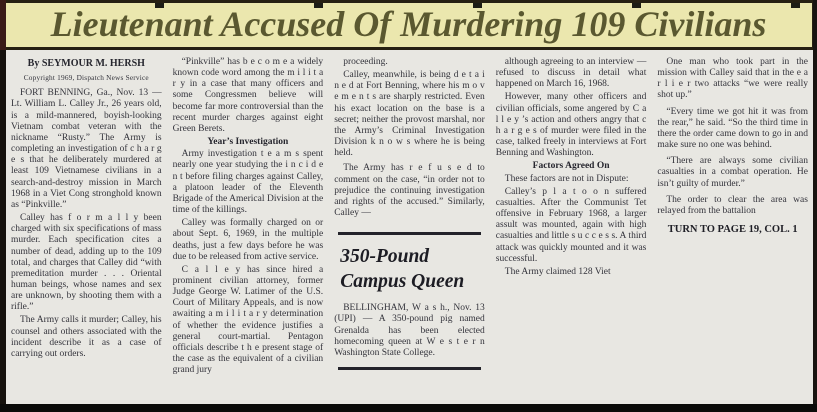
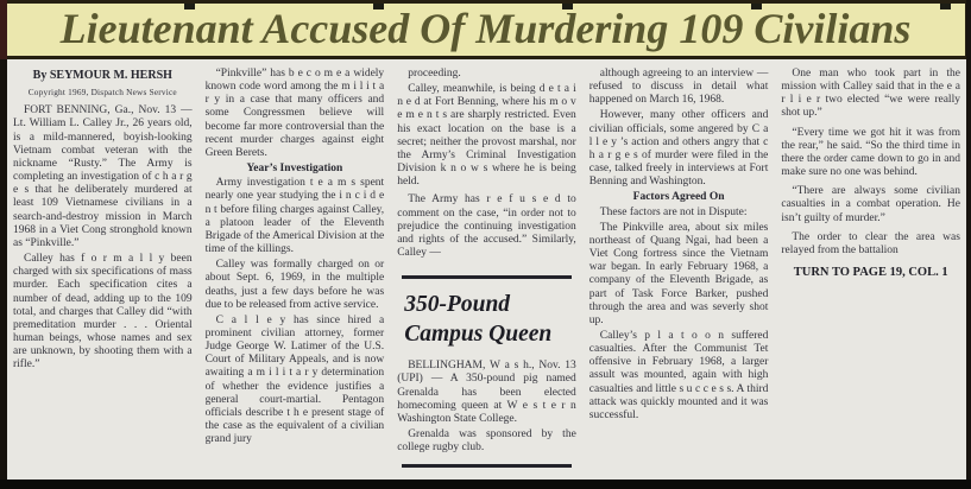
  Lieutenant Accused Of Murdering 109 Civilians
  By SEYMOUR M. HERSH
  Copyright 1969, Dispatch News Service
  FORT BENNING, Ga., Nov. 13 — Lt. William L. Calley Jr., 26 years old, is a mild-mannered, boyish-looking Vietnam combat veteran with the nickname “Rusty.” The Army is completing an investigation of c h a r g e s that he deliberately murdered at least 109 Vietnamese civilians in a search-and-destroy mission in March 1968 in a Viet Cong stronghold known as “Pinkville.”
  Calley has f o r m a l l y been charged with six specifications of mass murder. Each specification cites a number of dead, adding up to the 109 total, and charges that Calley did “with premeditation murder . . . Oriental human beings, whose names and sex are unknown, by shooting them with a rifle.”
- The Army calls it murder; Calley, his counsel and others associated with the incident describe it as a case of carrying out orders.
  “Pinkville” has b e c o m e a widely known code word among the m i l i t a r y in a case that many officers and some Congressmen believe will become far more controversial than the recent murder charges against eight Green Berets.
  Year’s Investigation
  Army investigation t e a m s spent nearly one year studying the i n c i d e n t before filing charges against Calley, a platoon leader of the Eleventh Brigade of the Americal Division at the time of the killings.
  Calley was formally charged on or about Sept. 6, 1969, in the multiple deaths, just a few days before he was due to be released from active service.
  C a l l e y has since hired a prominent civilian attorney, former Judge George W. Latimer of the U.S. Court of Military Appeals, and is now awaiting a m i l i t a r y determination of whether the evidence justifies a general court-martial. Pentagon officials describe t h e present stage of the case as the equivalent of a civilian grand jury
  proceeding.
  Calley, meanwhile, is being d e t a i n e d at Fort Benning, where his m o v e m e n t s are sharply restricted. Even his exact location on the base is a secret; neither the provost marshal, nor the Army’s Criminal Investigation Division k n o w s where he is being held.
  The Army has r e f u s e d to comment on the case, “in order not to prejudice the continuing investigation and rights of the accused.” Similarly, Calley —
  350-Pound
  Campus Queen
  BELLINGHAM, W a s h., Nov. 13 (UPI) — A 350-pound pig named Grenalda has been elected homecoming queen at W e s t e r n Washington State College.
+ Grenalda was sponsored by the college rugby club.
  although agreeing to an interview — refused to discuss in detail what happened on March 16, 1968.
  However, many other officers and civilian officials, some angered by C a l l e y ’s action and others angry that c h a r g e s of murder were filed in the case, talked freely in interviews at Fort Benning and Washington.
  Factors Agreed On
  These factors are not in Dispute:
+ The Pinkville area, about six miles northeast of Quang Ngai, had been a Viet Cong fortress since the Vietnam war began. In early February 1968, a company of the Eleventh Brigade, as part of Task Force Barker, pushed through the area and was severly shot up.
  Calley’s p l a t o o n suffered casualties. After the Communist Tet offensive in February 1968, a larger assult was mounted, again with high casualties and little s u c c e s s. A third attack was quickly mounted and it was successful.
- The Army claimed 128 Viet
- One man who took part in the mission with Calley said that in the e a r l i e r two attacks “we were really shot up.”
+ One man who took part in the mission with Calley said that in the e a r l i e r two elected “we were really shot up.”
  “Every time we got hit it was from the rear,” he said. “So the third time in there the order came down to go in and make sure no one was behind.
  “There are always some civilian casualties in a combat operation. He isn’t guilty of murder.”
  The order to clear the area was relayed from the battalion
  TURN TO PAGE 19, COL. 1
